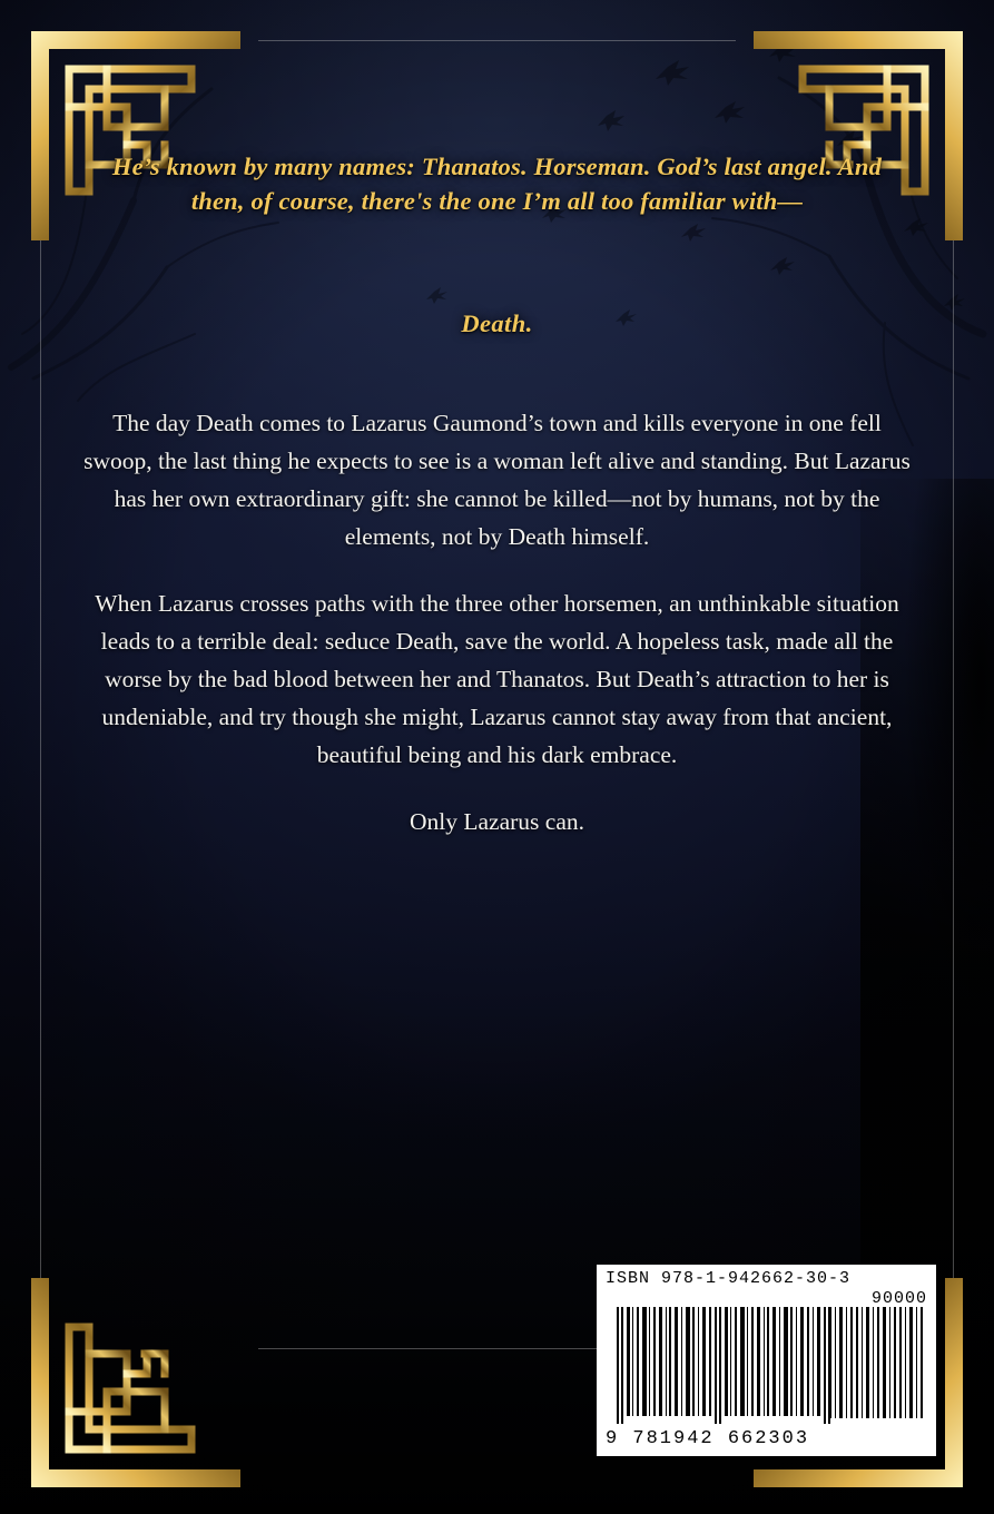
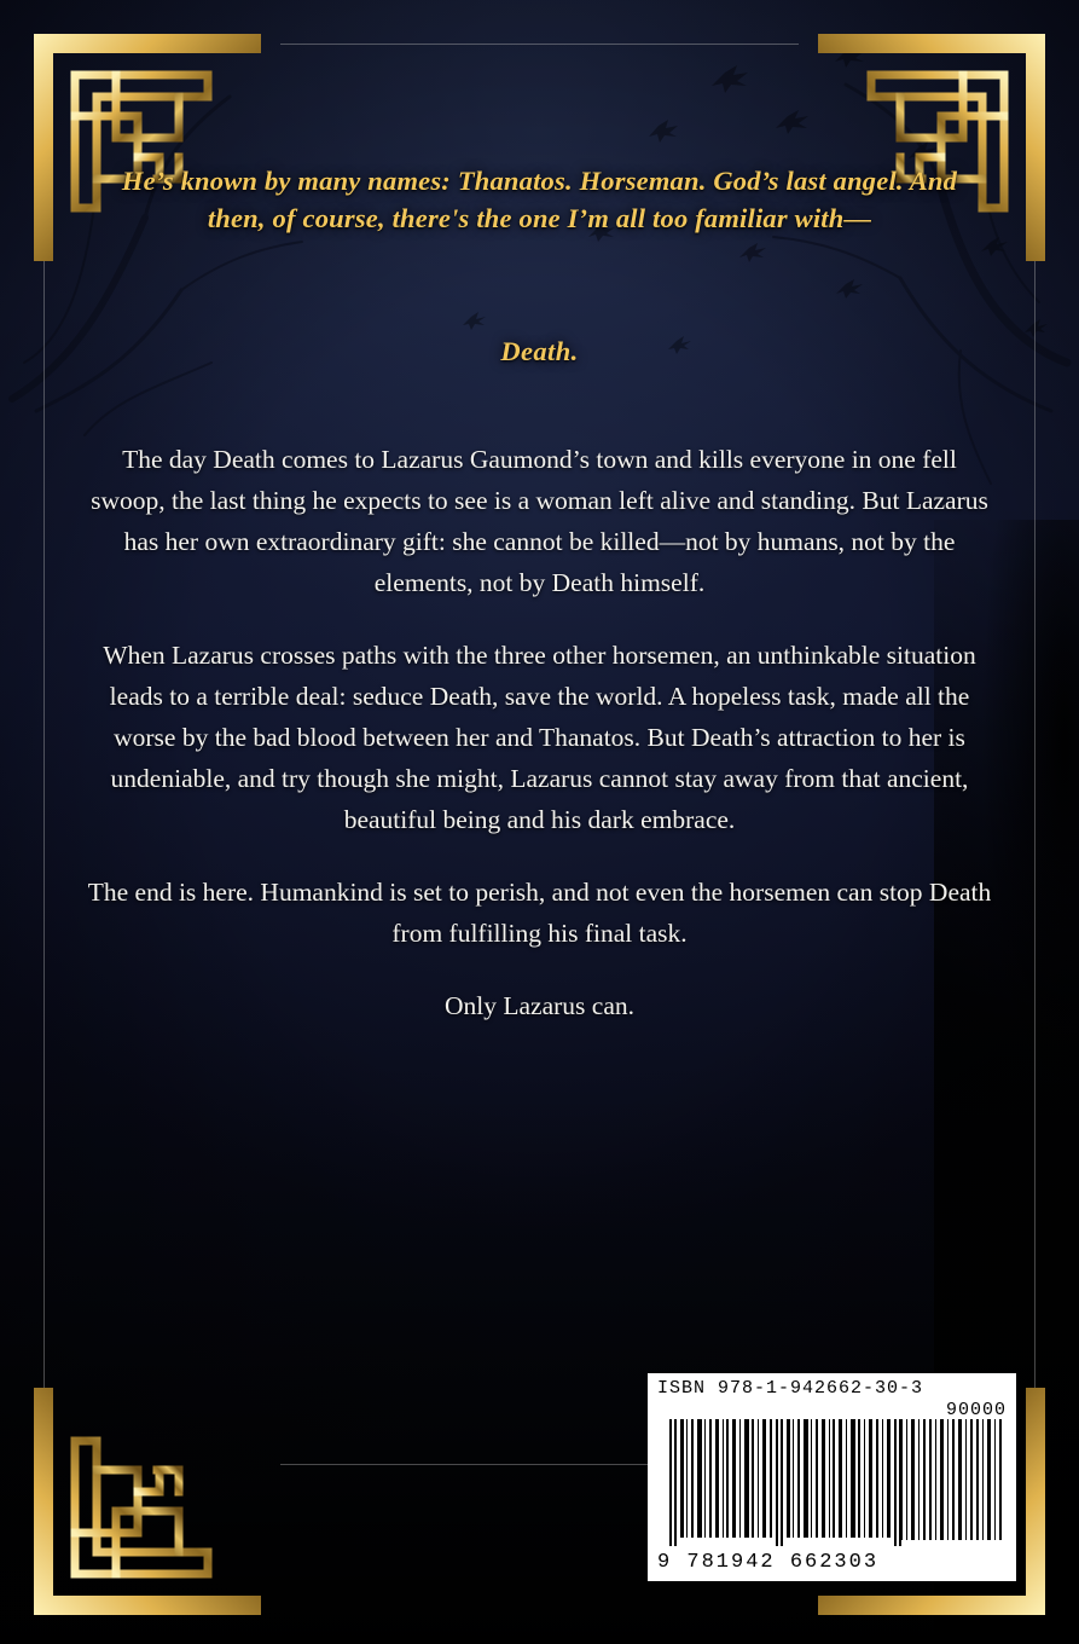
  He’s known by many names: Thanatos. Horseman. God’s last angel. And then, of course, there's the one I’m all too familiar with—
  Death.
  The day Death comes to Lazarus Gaumond’s town and kills everyone in one fell swoop, the last thing he expects to see is a woman left alive and standing. But Lazarus has her own extraordinary gift: she cannot be killed—not by humans, not by the elements, not by Death himself.
  When Lazarus crosses paths with the three other horsemen, an unthinkable situation leads to a terrible deal: seduce Death, save the world. A hopeless task, made all the worse by the bad blood between her and Thanatos. But Death’s attraction to her is undeniable, and try though she might, Lazarus cannot stay away from that ancient, beautiful being and his dark embrace.
+ The end is here. Humankind is set to perish, and not even the horsemen can stop Death from fulfilling his final task.
  Only Lazarus can.
  ISBN 978-1-942662-30-3
  90000
  9 781942 662303
